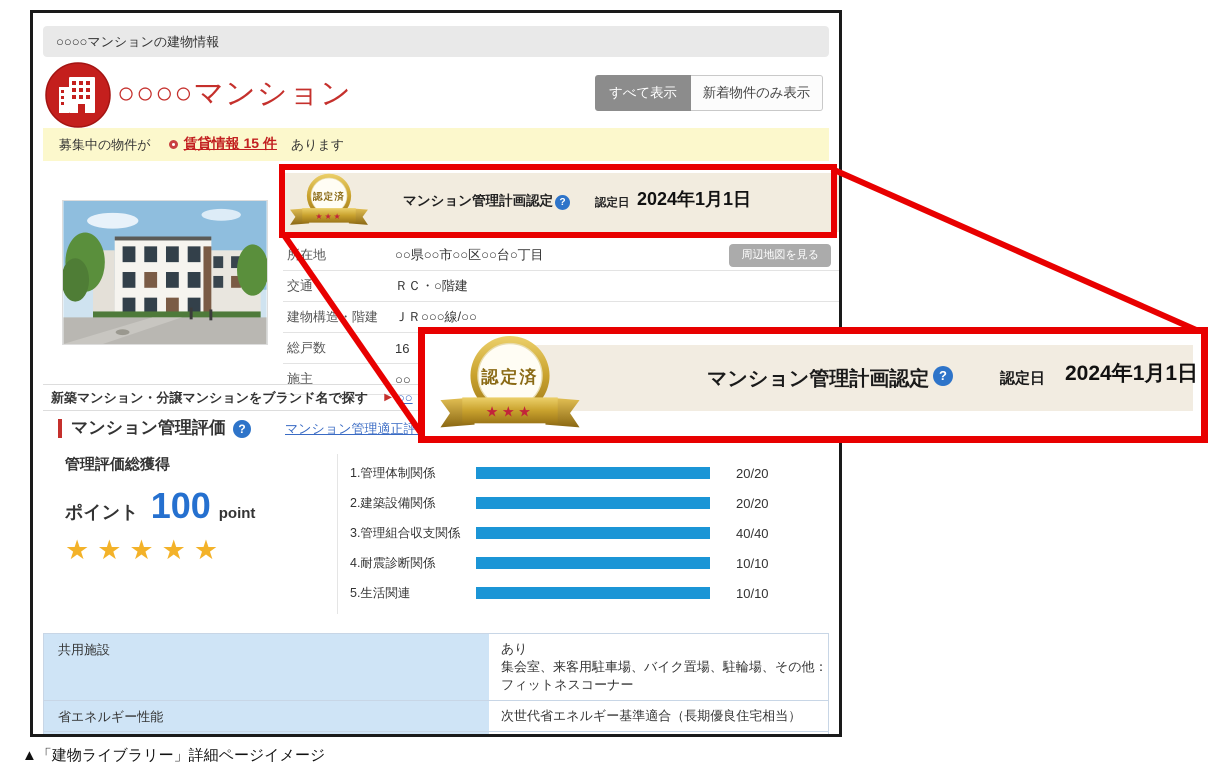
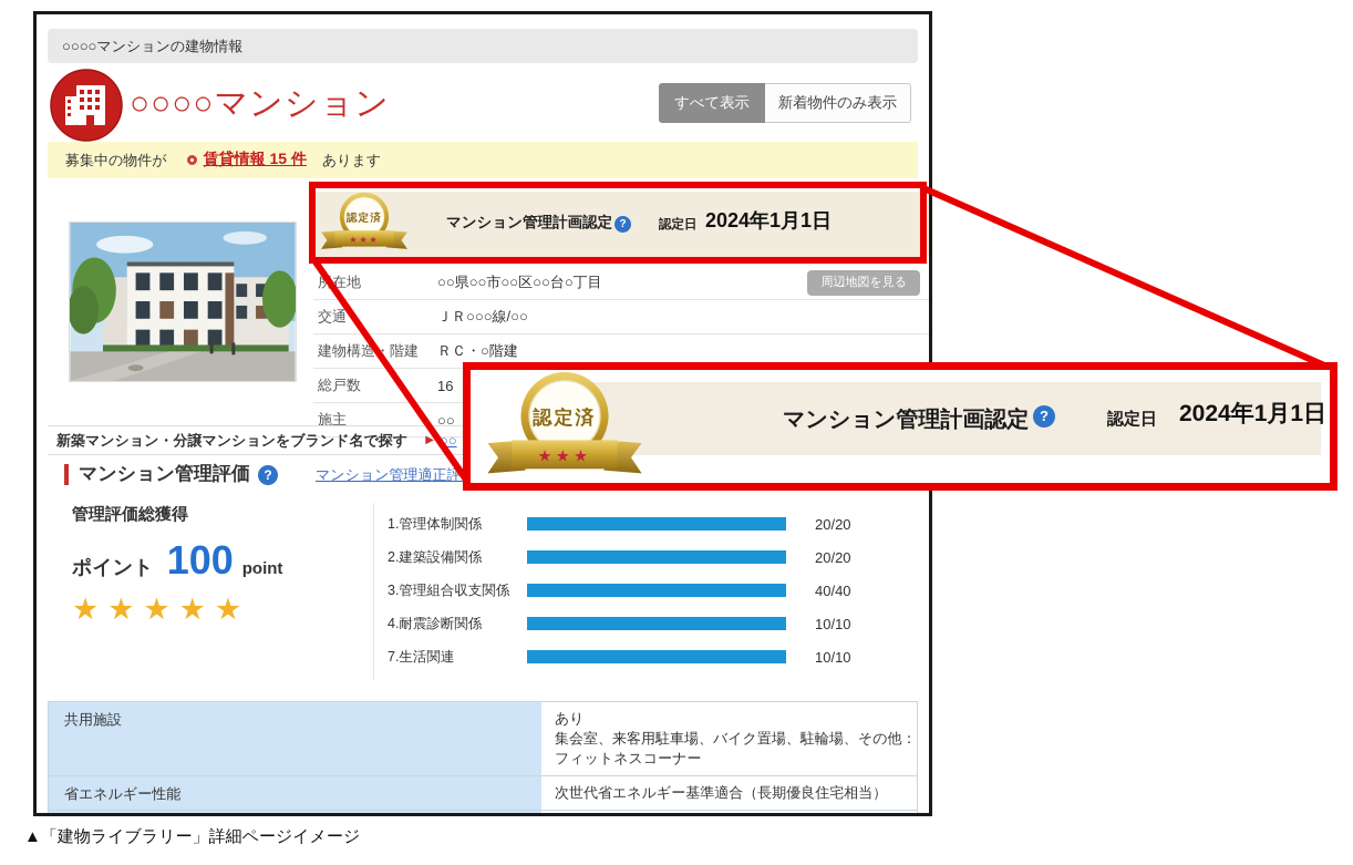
  ○○○○マンションの建物情報
  ○○○○マンション
  すべて表示
  新着物件のみ表示
  募集中の物件が
  賃貸情報 15 件
  あります
  マンション管理計画認定
  ?
  認定日
  2024年1月1日
  所在地
  ○○県○○市○○区○○台○丁目
  周辺地図を見る
  交通
- ＲＣ・○階建
+ ＪＲ○○○線/○○
  建物構造・階建
- ＪＲ○○○線/○○
+ ＲＣ・○階建
  総戸数
  16
  施主
  ○○
  新築マンション・分譲マンションをブランド名で探す
  ▶
  ○○
  マンション管理評価
  ?
  マンション管理適正評
  管理評価総獲得
  ポイント
  100
  point
  ★★★★★
  1.管理体制関係
  20/20
  2.建築設備関係
  20/20
  3.管理組合収支関係
  40/40
  4.耐震診断関係
  10/10
- 5.生活関連
+ 7.生活関連
  10/10
  共用施設
  あり
  集会室、来客用駐車場、バイク置場、駐輪場、その他：フィットネスコーナー
  省エネルギー性能
  次世代省エネルギー基準適合（長期優良住宅相当）
  マンション管理計画認定
  ?
  認定日
  2024年1月1日
  ▲「建物ライブラリー」詳細ページイメージ
